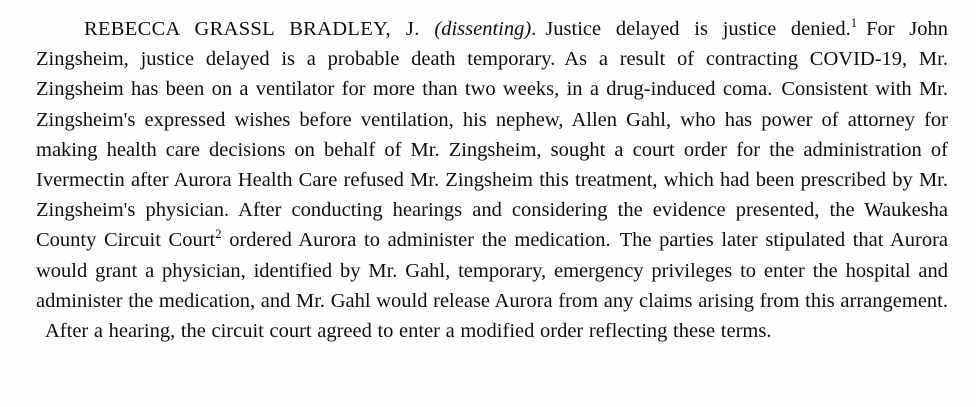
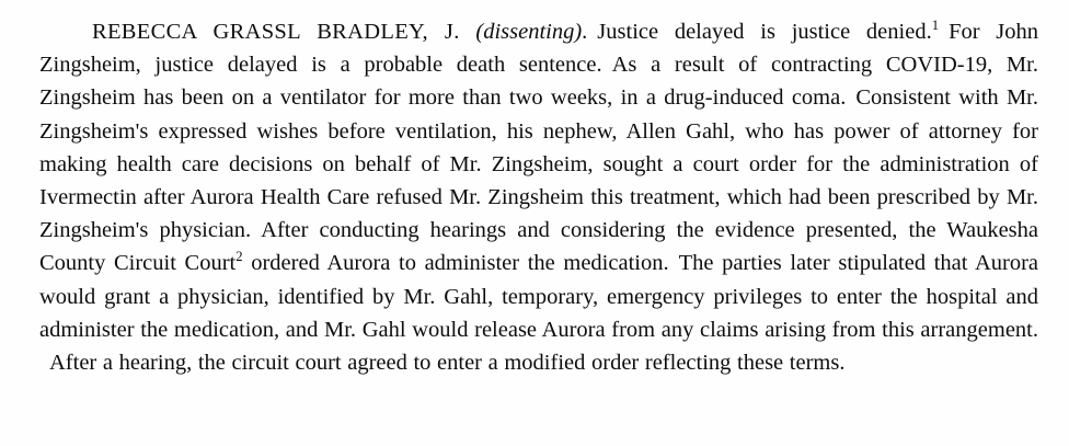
- REBECCA GRASSL BRADLEY, J. (dissenting). Justice delayed is justice denied.1 For John Zingsheim, justice delayed is a probable death temporary. As a result of contracting COVID-19, Mr. Zingsheim has been on a ventilator for more than two weeks, in a drug-induced coma. Consistent with Mr. Zingsheim's expressed wishes before ventilation, his nephew, Allen Gahl, who has power of attorney for making health care decisions on behalf of Mr. Zingsheim, sought a court order for the administration of Ivermectin after Aurora Health Care refused Mr. Zingsheim this treatment, which had been prescribed by Mr. Zingsheim's physician. After conducting hearings and considering the evidence presented, the Waukesha County Circuit Court2 ordered Aurora to administer the medication. The parties later stipulated that Aurora would grant a physician, identified by Mr. Gahl, temporary, emergency privileges to enter the hospital and administer the medication, and Mr. Gahl would release Aurora from any claims arising from this arrangement.After a hearing, the circuit court agreed to enter a modified order reflecting these terms.
+ REBECCA GRASSL BRADLEY, J. (dissenting). Justice delayed is justice denied.1 For John Zingsheim, justice delayed is a probable death sentence. As a result of contracting COVID-19, Mr. Zingsheim has been on a ventilator for more than two weeks, in a drug-induced coma. Consistent with Mr. Zingsheim's expressed wishes before ventilation, his nephew, Allen Gahl, who has power of attorney for making health care decisions on behalf of Mr. Zingsheim, sought a court order for the administration of Ivermectin after Aurora Health Care refused Mr. Zingsheim this treatment, which had been prescribed by Mr. Zingsheim's physician. After conducting hearings and considering the evidence presented, the Waukesha County Circuit Court2 ordered Aurora to administer the medication. The parties later stipulated that Aurora would grant a physician, identified by Mr. Gahl, temporary, emergency privileges to enter the hospital and administer the medication, and Mr. Gahl would release Aurora from any claims arising from this arrangement.After a hearing, the circuit court agreed to enter a modified order reflecting these terms.
